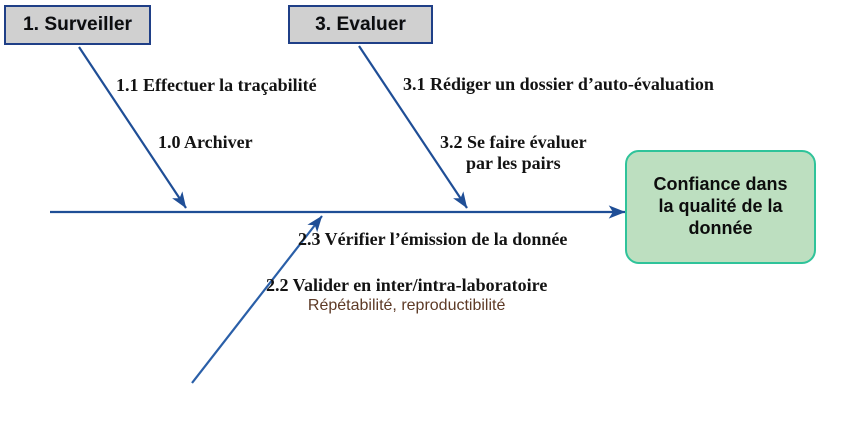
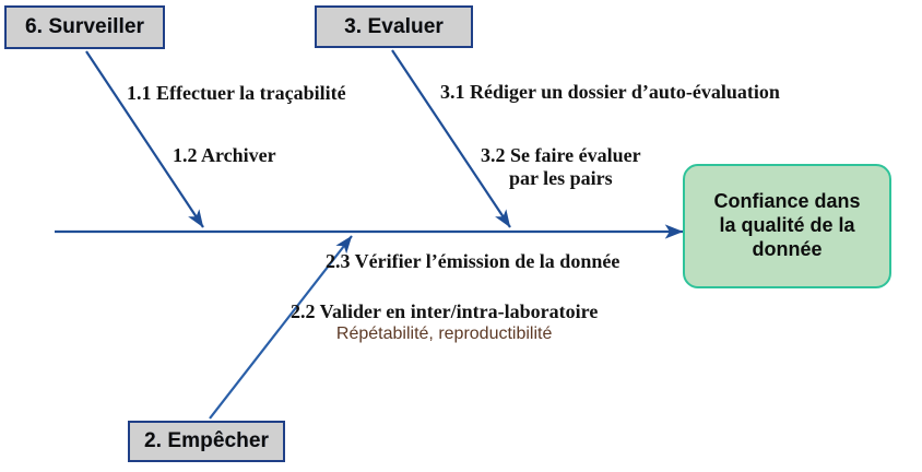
- 1. Surveiller
+ 6. Surveiller
  3. Evaluer
+ 2. Empêcher
  Confiance dans
  la qualité de la
  donnée
  1.1 Effectuer la traçabilité
- 1.0 Archiver
+ 1.2 Archiver
  3.1 Rédiger un dossier d’auto-évaluation
  3.2 Se faire évaluer
  par les pairs
  2.3 Vérifier l’émission de la donnée
  2.2 Valider en inter/intra-laboratoire
  Répétabilité, reproductibilité
